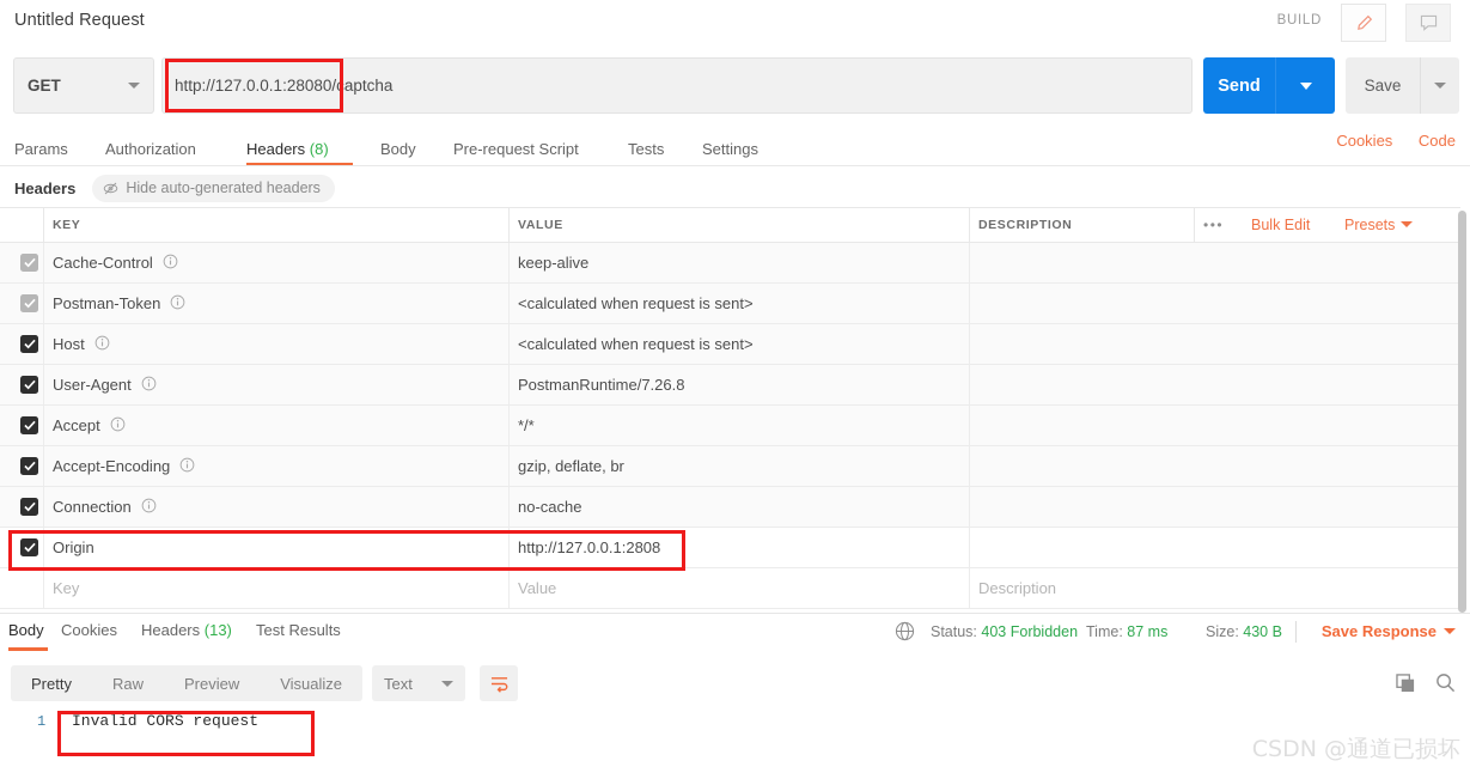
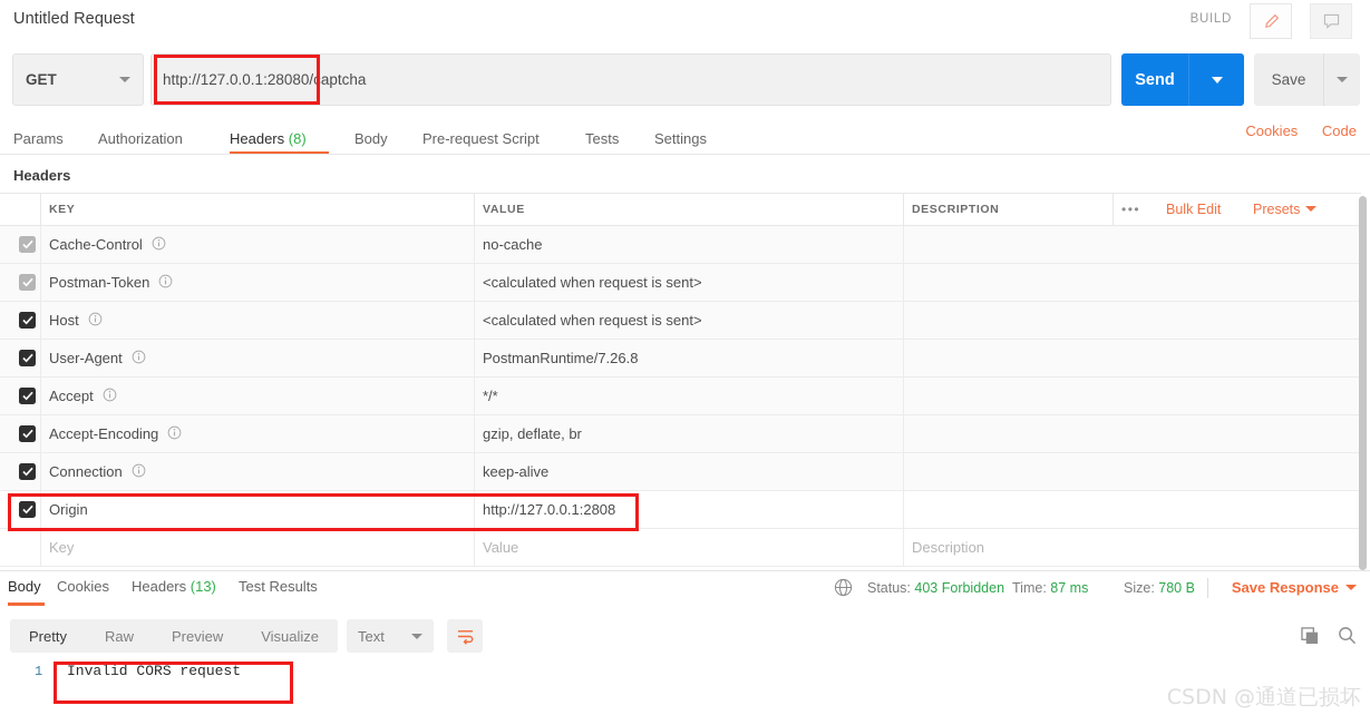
  Untitled Request
  BUILD
  GET
  http://127.0.0.1:28080/captcha
  Send
  Save
  Cookies Code
  Params
  Authorization
  Headers (8)
  Body
  Pre-request Script
  Tests
  Settings
  Headers
- Hide auto-generated headers
  KEY
  VALUE
  DESCRIPTION
  •••
  Bulk Edit
  Presets
  Cache-Control
- keep-alive
+ no-cache
  Postman-Token
  <calculated when request is sent>
  Host
  <calculated when request is sent>
  User-Agent
  PostmanRuntime/7.26.8
  Accept
  */*
  Accept-Encoding
  gzip, deflate, br
  Connection
- no-cache
+ keep-alive
  Origin
  http://127.0.0.1:2808
  Key
  Value
  Description
  Status: 403 Forbidden
  Time: 87 ms
- Size: 430 B
+ Size: 780 B
  Save Response
  Body
  Cookies
  Headers (13)
  Test Results
  Pretty
  Raw
  Preview
  Visualize
  Text
  1
  Invalid CORS request
  CSDN @通道已损坏
